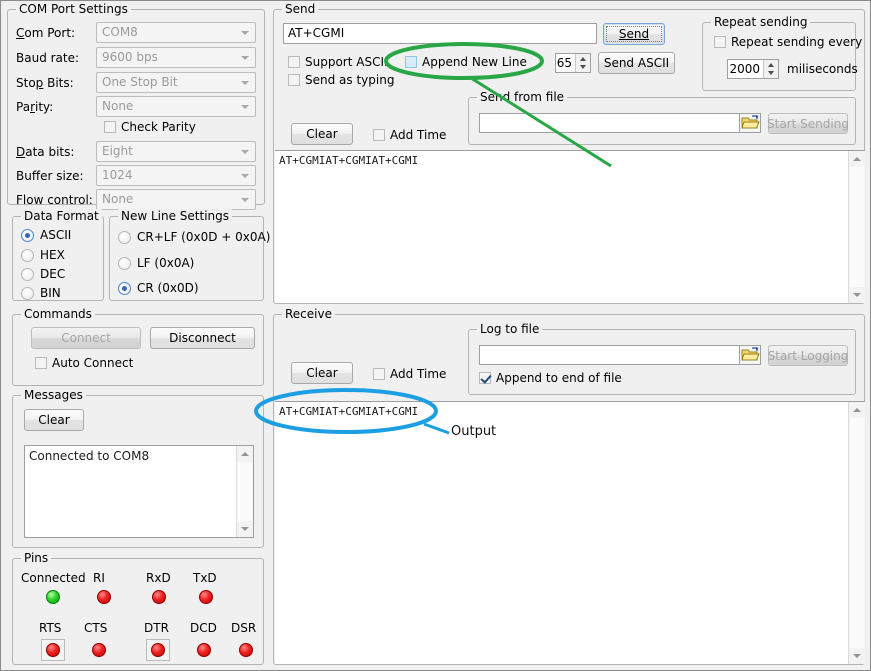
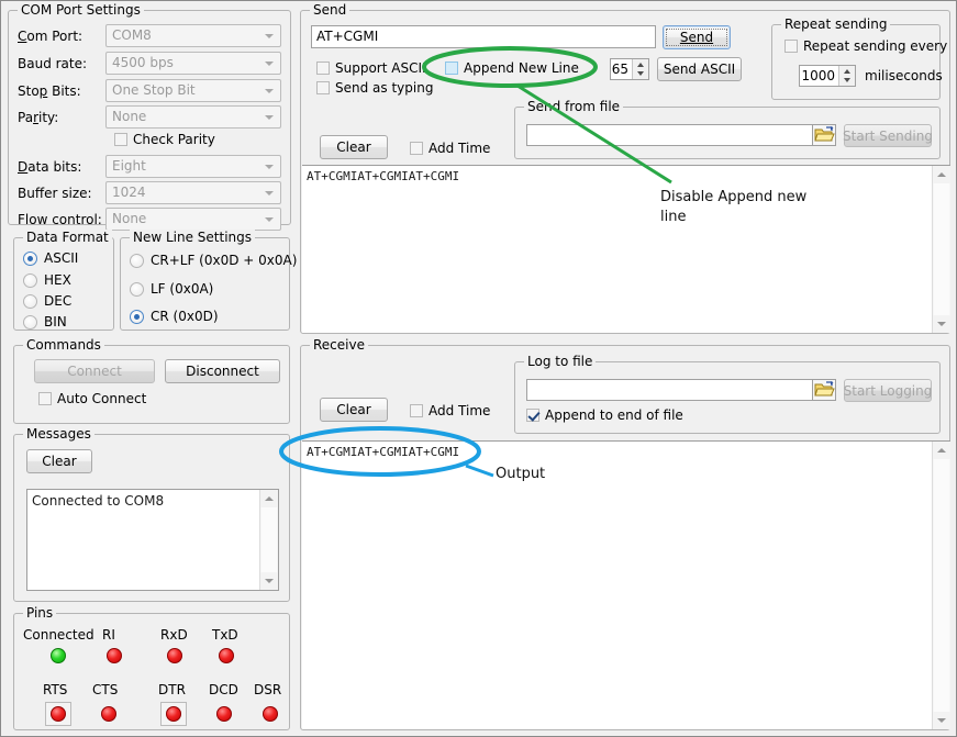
  COM Port Settings
  Com Port:
  COM8
  Baud rate:
- 9600 bps
+ 4500 bps
  Stop Bits:
  One Stop Bit
  Parity:
  None
  Check Parity
  Data bits:
  Eight
  Buffer size:
  1024
  Flow control:
  None
  Data Format
  ASCII
  HEX
  DEC
  BIN
  New Line Settings
  CR+LF (0x0D + 0x0A)
  LF (0x0A)
  CR (0x0D)
  Commands
  Connect
  Disconnect
  Auto Connect
  Messages
  Clear
  Connected to COM8
  Pins
  Connected
  RI
  RxD
  TxD
  RTS
  CTS
  DTR
  DCD
  DSR
  Send
  AT+CGMI
  Send
  Support ASCI
  Append New Line
  Send as typing
  65
  Send ASCII
  Clear
  Add Time
  Repeat sending
  Repeat sending every
- 2000
+ 1000
  miliseconds
  Sed from file
  Start Sending
  AT+CGMIAT+CGMIAT+CGMI
  Receive
  Clear
  Add Time
  Log to file
  Start Logging
  Append to end of file
  AT+CGMIAT+CGMIAT+CGMI
+ Disable Append new
+ line
  Output
